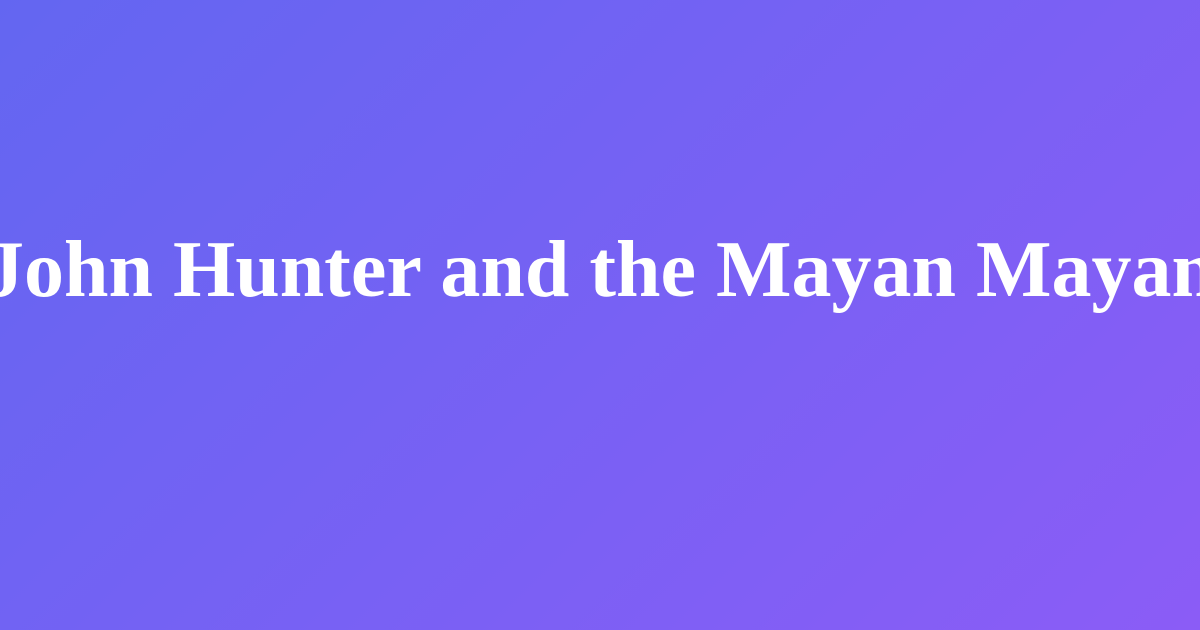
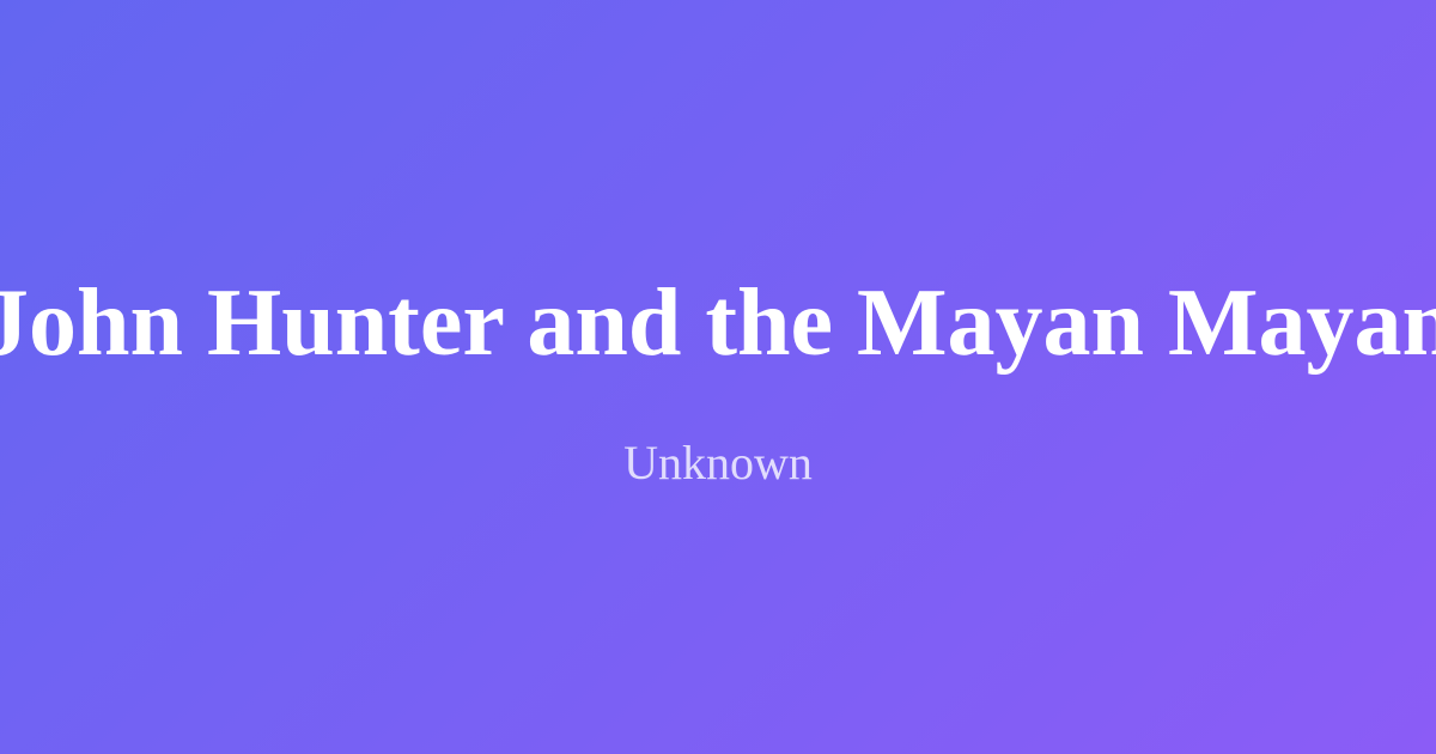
  John Hunter and the Mayan Mayan
+ Unknown
